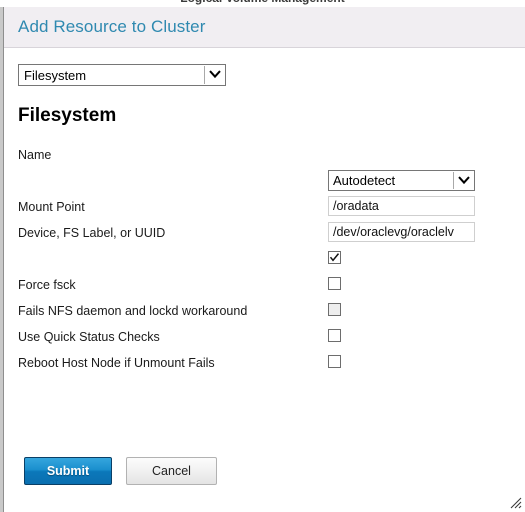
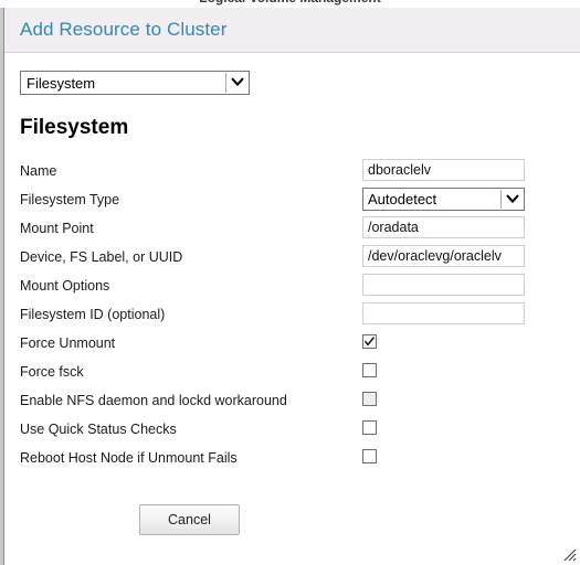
  Add Resource to Cluster
  Filesystem
  Filesystem
  Name
+ dboraclelv
+ Filesystem Type
  Autodetect
  Mount Point
  /oradata
  Device, FS Label, or UUID
  /dev/oraclevg/oraclelv
+ Mount Options
+ Filesystem ID (optional)
+ Force Unmount
  Force fsck
- Fails NFS daemon and lockd workaround
+ Enable NFS daemon and lockd workaround
  Use Quick Status Checks
  Reboot Host Node if Unmount Fails
- Submit
  Cancel
